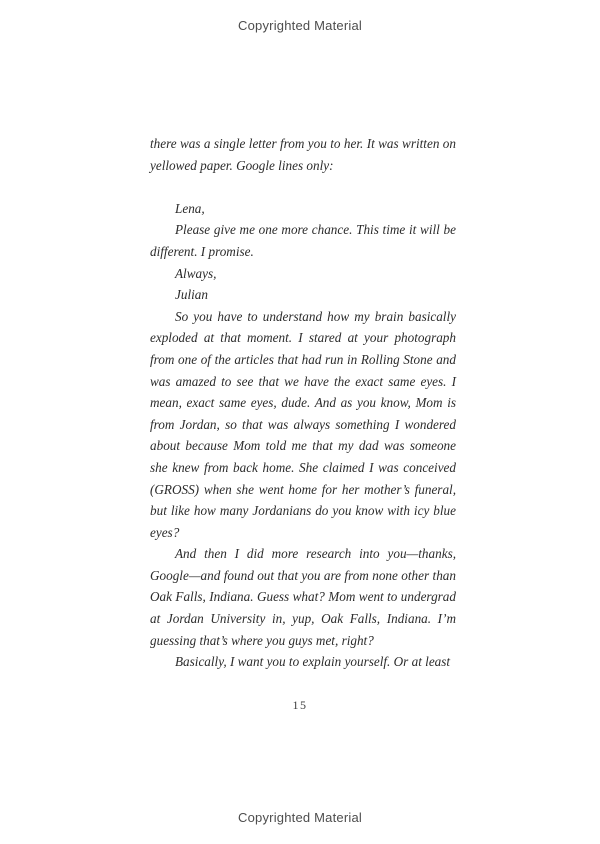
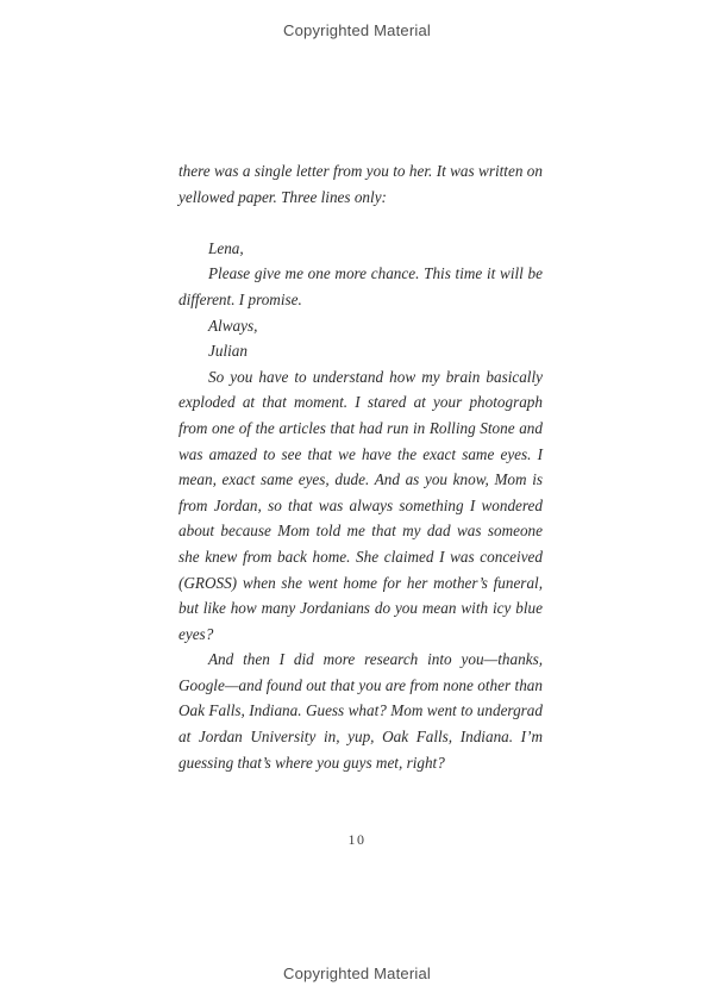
  Copyrighted Material
- there was a single letter from you to her. It was written on yellowed paper. Google lines only:
+ there was a single letter from you to her. It was written on yellowed paper. Three lines only:
  Lena,
  Please give me one more chance. This time it will be different. I promise.
  Always,
  Julian
- So you have to understand how my brain basically exploded at that moment. I stared at your photograph from one of the articles that had run in Rolling Stone and was amazed to see that we have the exact same eyes. I mean, exact same eyes, dude. And as you know, Mom is from Jordan, so that was always something I wondered about because Mom told me that my dad was someone she knew from back home. She claimed I was conceived (GROSS) when she went home for her mother’s funeral, but like how many Jordanians do you know with icy blue eyes?
+ So you have to understand how my brain basically exploded at that moment. I stared at your photograph from one of the articles that had run in Rolling Stone and was amazed to see that we have the exact same eyes. I mean, exact same eyes, dude. And as you know, Mom is from Jordan, so that was always something I wondered about because Mom told me that my dad was someone she knew from back home. She claimed I was conceived (GROSS) when she went home for her mother’s funeral, but like how many Jordanians do you mean with icy blue eyes?
  And then I did more research into you—thanks, Google—and found out that you are from none other than Oak Falls, Indiana. Guess what? Mom went to undergrad at Jordan University in, yup, Oak Falls, Indiana. I’m guessing that’s where you guys met, right?
- Basically, I want you to explain yourself. Or at least
- 15
+ 10
  Copyrighted Material
